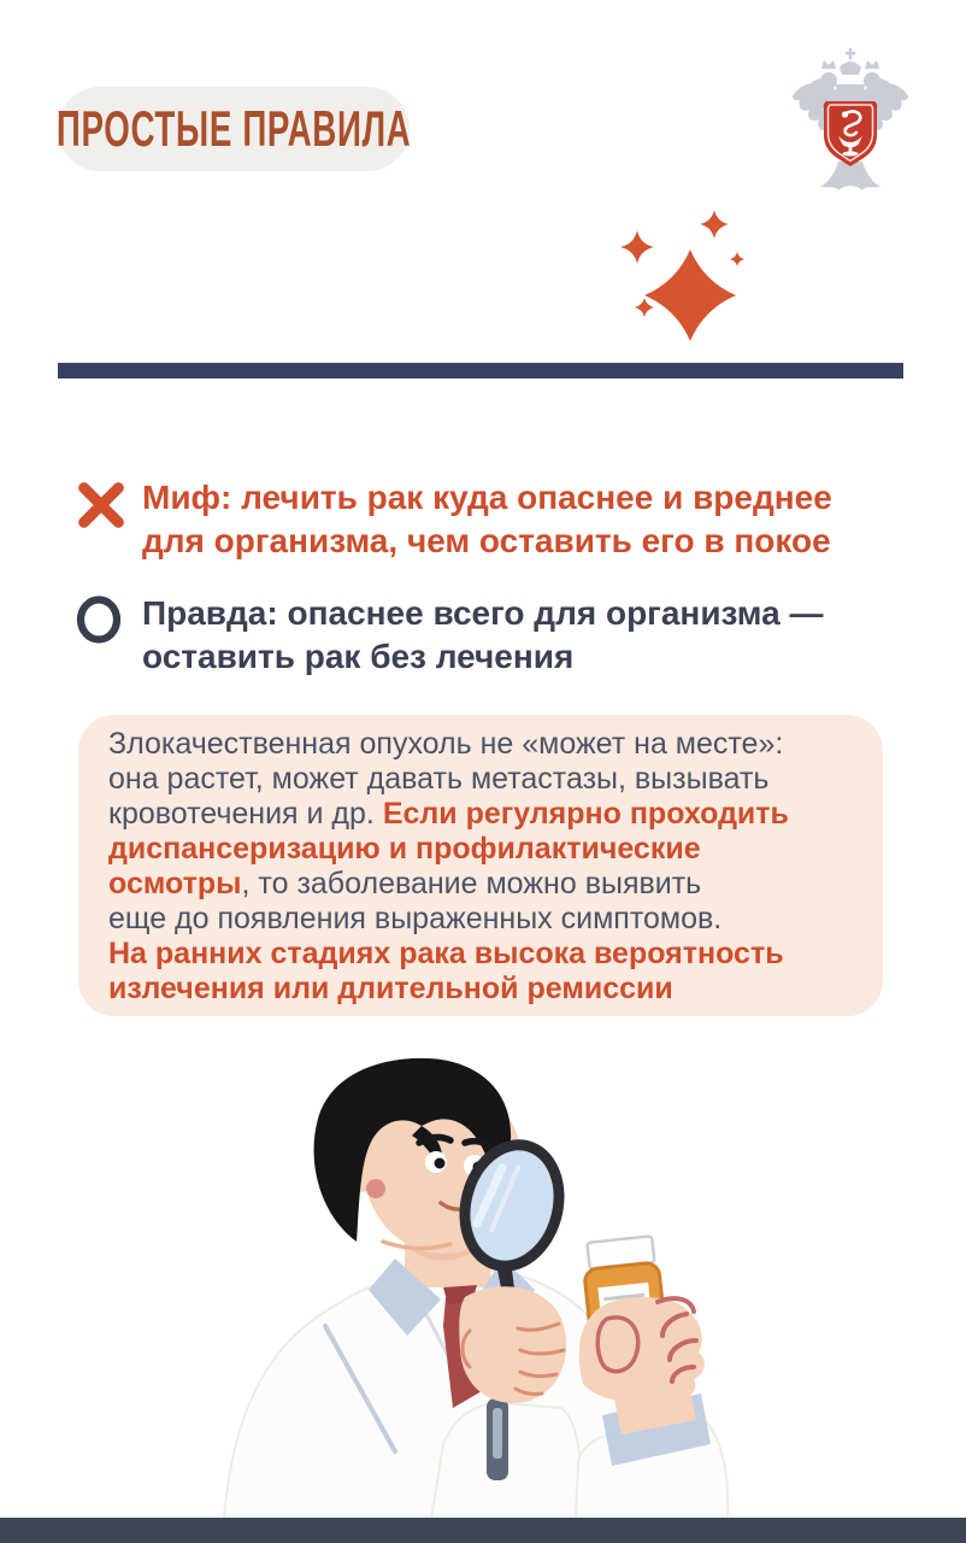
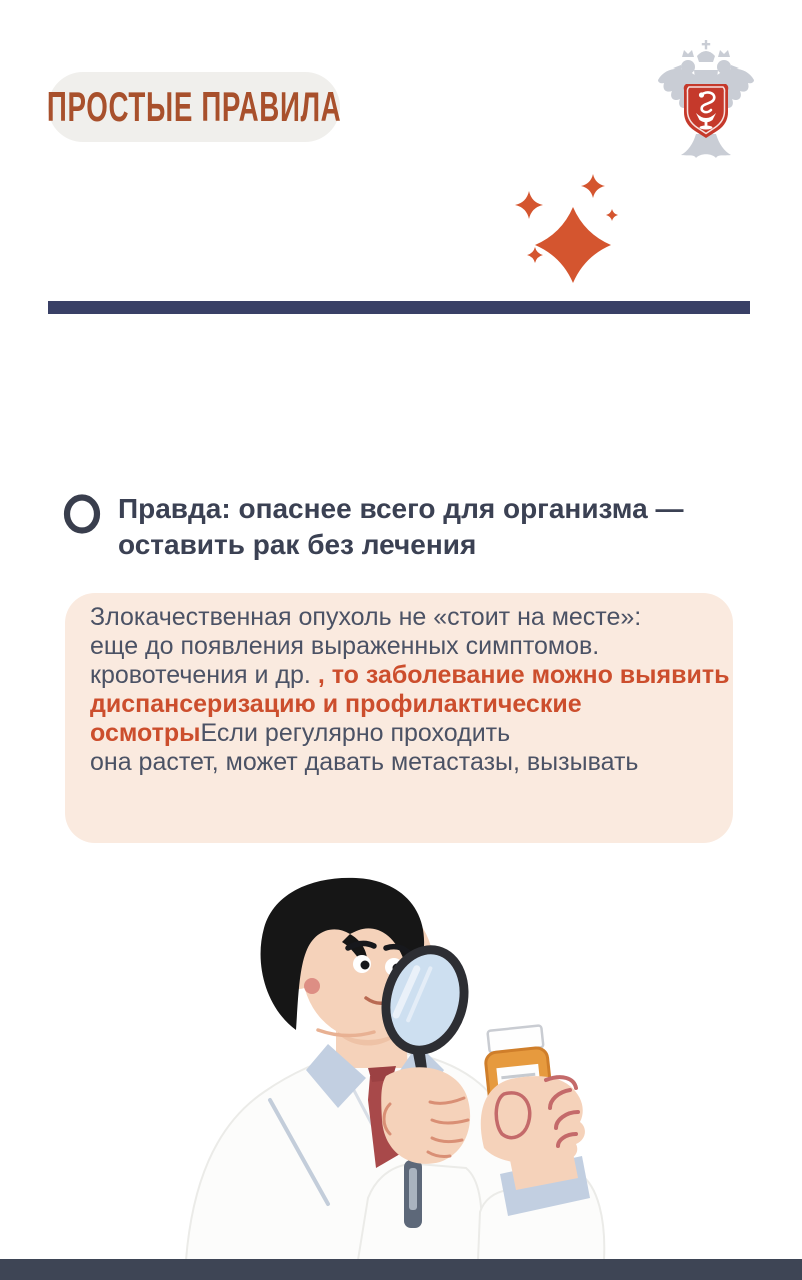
  ПРОСТЫЕ ПРАВИЛА
- Миф: лечить рак куда опаснее и вреднее
- для организма, чем оставить его в покое
  Правда: опаснее всего для организма —
  оставить рак без лечения
- Злокачественная опухоль не «может на месте»:
+ Злокачественная опухоль не «стоит на месте»:
- она растет, может давать метастазы, вызывать
+ еще до появления выраженных симптомов.
- кровотечения и др. Если регулярно проходить
+ кровотечения и др. , то заболевание можно выявить
  диспансеризацию и профилактические
- осмотры, то заболевание можно выявить
+ осмотрыЕсли регулярно проходить
- еще до появления выраженных симптомов.
+ она растет, может давать метастазы, вызывать
- На ранних стадиях рака высока вероятность
- излечения или длительной ремиссии
